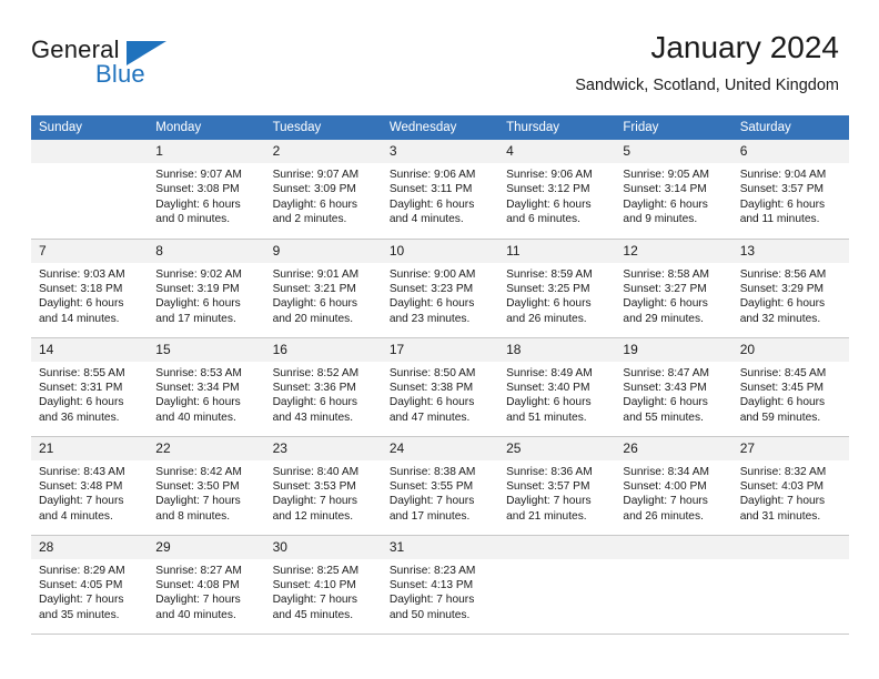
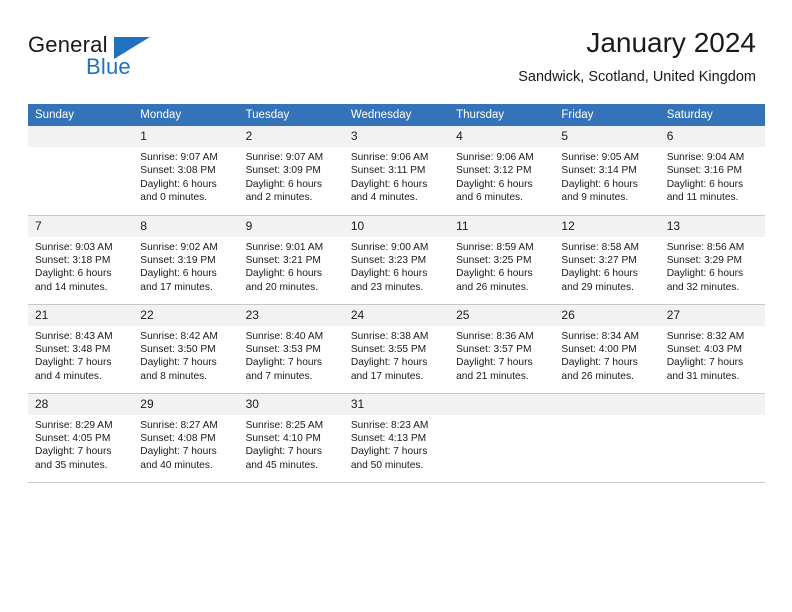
  General
  Blue
  January 2024
  Sandwick, Scotland, United Kingdom
  Sunday	Monday	Tuesday	Wednesday	Thursday	Friday	Saturday
- 	1Sunrise: 9:07 AMSunset: 3:08 PMDaylight: 6 hoursand 0 minutes.	2Sunrise: 9:07 AMSunset: 3:09 PMDaylight: 6 hoursand 2 minutes.	3Sunrise: 9:06 AMSunset: 3:11 PMDaylight: 6 hoursand 4 minutes.	4Sunrise: 9:06 AMSunset: 3:12 PMDaylight: 6 hoursand 6 minutes.	5Sunrise: 9:05 AMSunset: 3:14 PMDaylight: 6 hoursand 9 minutes.	6Sunrise: 9:04 AMSunset: 3:57 PMDaylight: 6 hoursand 11 minutes.
+ 	1Sunrise: 9:07 AMSunset: 3:08 PMDaylight: 6 hoursand 0 minutes.	2Sunrise: 9:07 AMSunset: 3:09 PMDaylight: 6 hoursand 2 minutes.	3Sunrise: 9:06 AMSunset: 3:11 PMDaylight: 6 hoursand 4 minutes.	4Sunrise: 9:06 AMSunset: 3:12 PMDaylight: 6 hoursand 6 minutes.	5Sunrise: 9:05 AMSunset: 3:14 PMDaylight: 6 hoursand 9 minutes.	6Sunrise: 9:04 AMSunset: 3:16 PMDaylight: 6 hoursand 11 minutes.
  7Sunrise: 9:03 AMSunset: 3:18 PMDaylight: 6 hoursand 14 minutes.	8Sunrise: 9:02 AMSunset: 3:19 PMDaylight: 6 hoursand 17 minutes.	9Sunrise: 9:01 AMSunset: 3:21 PMDaylight: 6 hoursand 20 minutes.	10Sunrise: 9:00 AMSunset: 3:23 PMDaylight: 6 hoursand 23 minutes.	11Sunrise: 8:59 AMSunset: 3:25 PMDaylight: 6 hoursand 26 minutes.	12Sunrise: 8:58 AMSunset: 3:27 PMDaylight: 6 hoursand 29 minutes.	13Sunrise: 8:56 AMSunset: 3:29 PMDaylight: 6 hoursand 32 minutes.
- 14Sunrise: 8:55 AMSunset: 3:31 PMDaylight: 6 hoursand 36 minutes.	15Sunrise: 8:53 AMSunset: 3:34 PMDaylight: 6 hoursand 40 minutes.	16Sunrise: 8:52 AMSunset: 3:36 PMDaylight: 6 hoursand 43 minutes.	17Sunrise: 8:50 AMSunset: 3:38 PMDaylight: 6 hoursand 47 minutes.	18Sunrise: 8:49 AMSunset: 3:40 PMDaylight: 6 hoursand 51 minutes.	19Sunrise: 8:47 AMSunset: 3:43 PMDaylight: 6 hoursand 55 minutes.	20Sunrise: 8:45 AMSunset: 3:45 PMDaylight: 6 hoursand 59 minutes.
- 21Sunrise: 8:43 AMSunset: 3:48 PMDaylight: 7 hoursand 4 minutes.	22Sunrise: 8:42 AMSunset: 3:50 PMDaylight: 7 hoursand 8 minutes.	23Sunrise: 8:40 AMSunset: 3:53 PMDaylight: 7 hoursand 12 minutes.	24Sunrise: 8:38 AMSunset: 3:55 PMDaylight: 7 hoursand 17 minutes.	25Sunrise: 8:36 AMSunset: 3:57 PMDaylight: 7 hoursand 21 minutes.	26Sunrise: 8:34 AMSunset: 4:00 PMDaylight: 7 hoursand 26 minutes.	27Sunrise: 8:32 AMSunset: 4:03 PMDaylight: 7 hoursand 31 minutes.
+ 21Sunrise: 8:43 AMSunset: 3:48 PMDaylight: 7 hoursand 4 minutes.	22Sunrise: 8:42 AMSunset: 3:50 PMDaylight: 7 hoursand 8 minutes.	23Sunrise: 8:40 AMSunset: 3:53 PMDaylight: 7 hoursand 7 minutes.	24Sunrise: 8:38 AMSunset: 3:55 PMDaylight: 7 hoursand 17 minutes.	25Sunrise: 8:36 AMSunset: 3:57 PMDaylight: 7 hoursand 21 minutes.	26Sunrise: 8:34 AMSunset: 4:00 PMDaylight: 7 hoursand 26 minutes.	27Sunrise: 8:32 AMSunset: 4:03 PMDaylight: 7 hoursand 31 minutes.
  28Sunrise: 8:29 AMSunset: 4:05 PMDaylight: 7 hoursand 35 minutes.	29Sunrise: 8:27 AMSunset: 4:08 PMDaylight: 7 hoursand 40 minutes.	30Sunrise: 8:25 AMSunset: 4:10 PMDaylight: 7 hoursand 45 minutes.	31Sunrise: 8:23 AMSunset: 4:13 PMDaylight: 7 hoursand 50 minutes.
